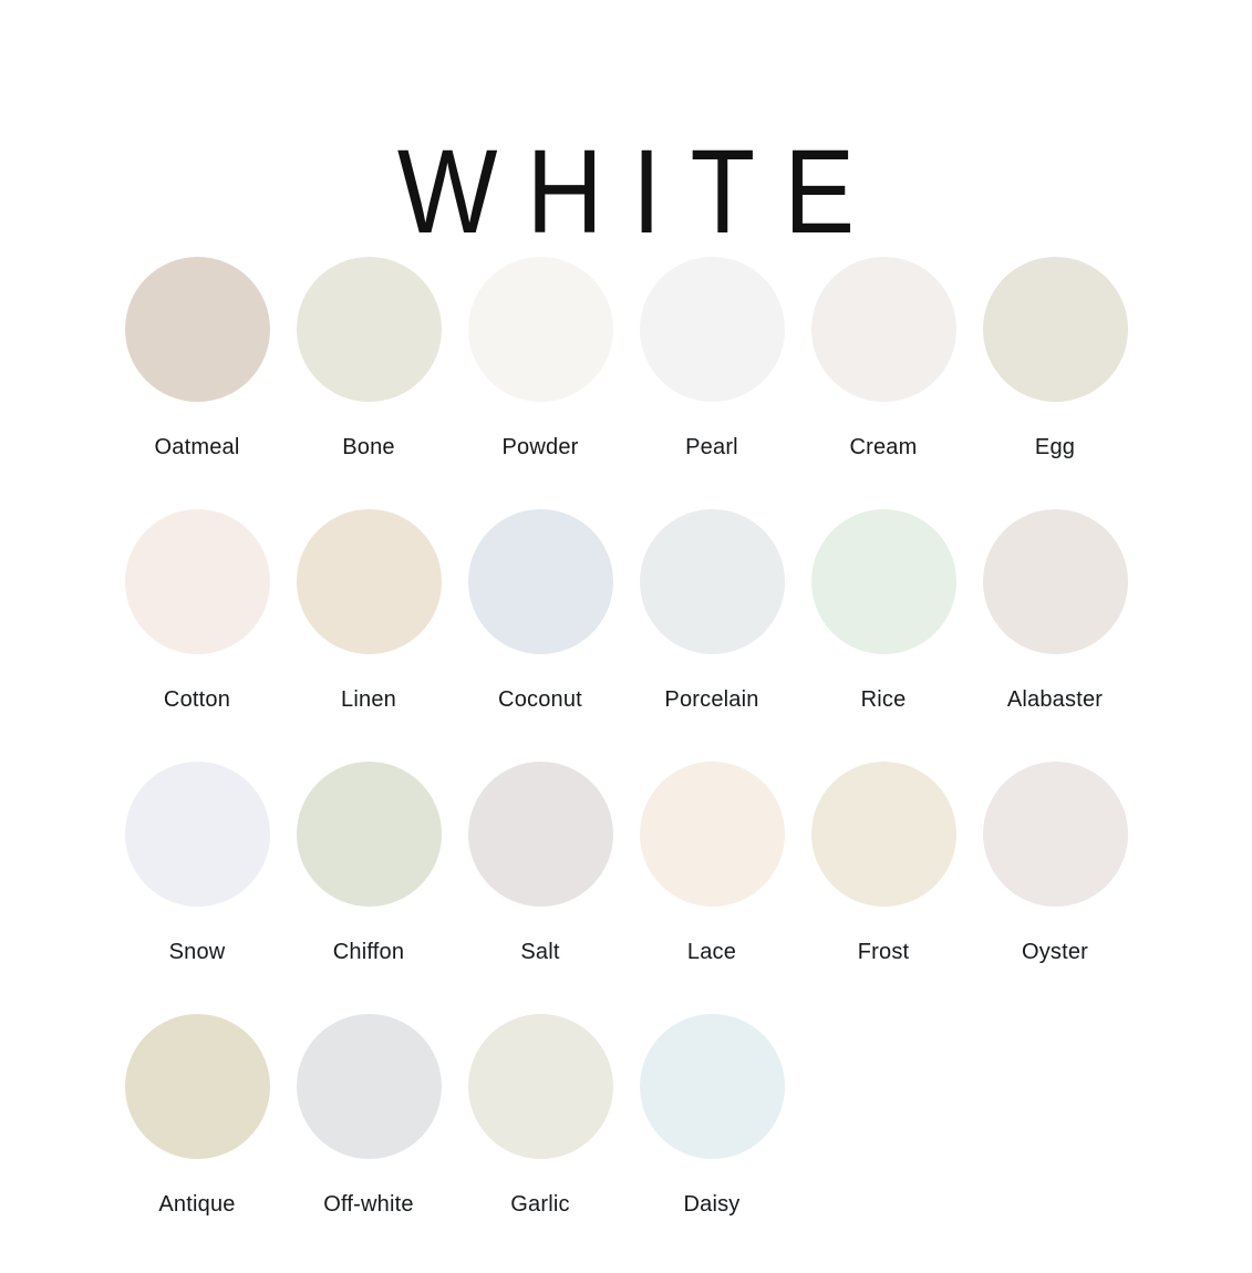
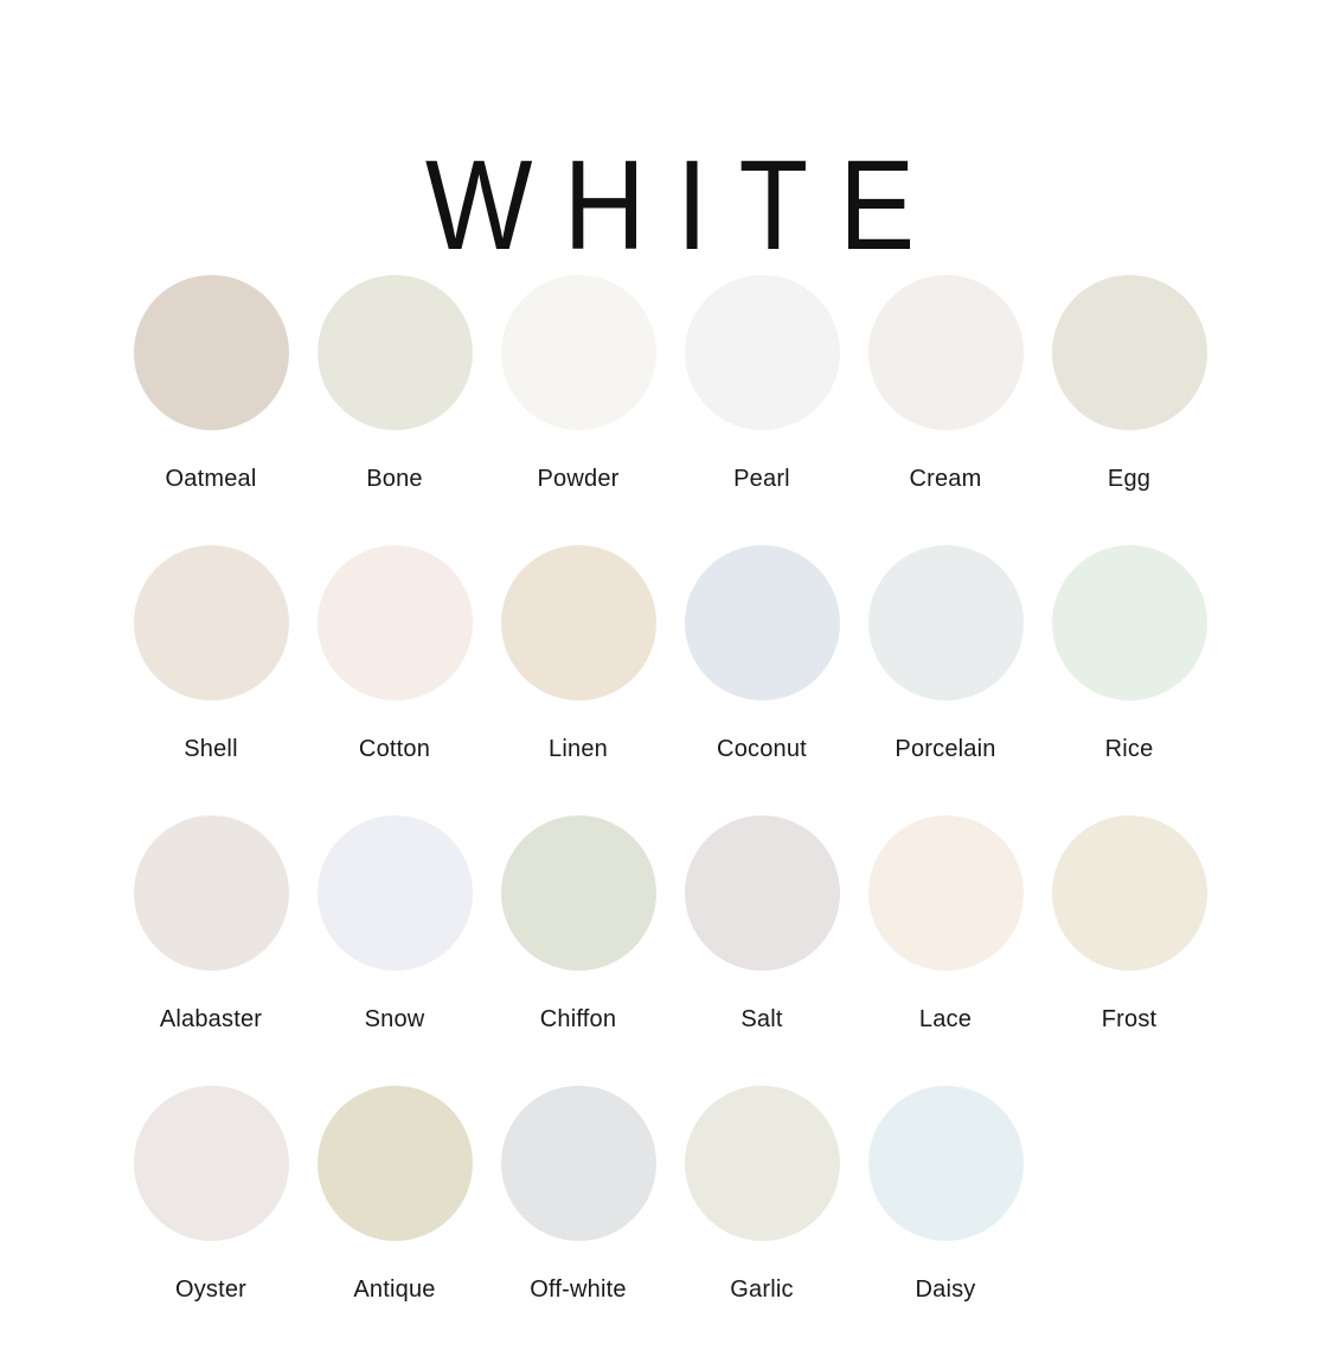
  WHITE
  Oatmeal
  Bone
  Powder
  Pearl
  Cream
  Egg
+ Shell
  Cotton
  Linen
  Coconut
  Porcelain
  Rice
  Alabaster
  Snow
  Chiffon
  Salt
  Lace
  Frost
  Oyster
  Antique
  Off-white
  Garlic
  Daisy
